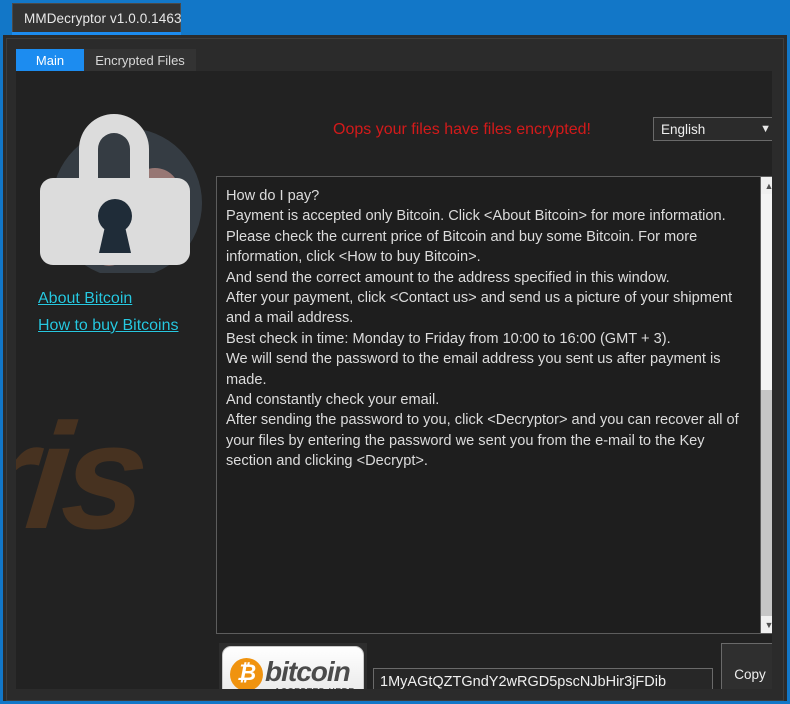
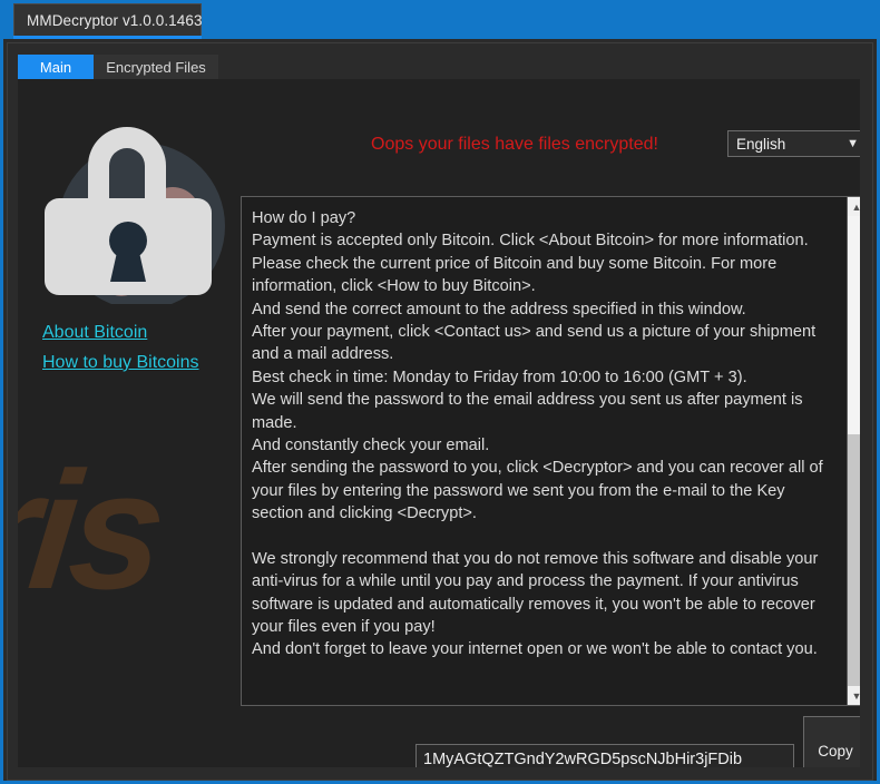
  MMDecryptor v1.0.0.1463
  Main
  Encrypted Files
  About Bitcoin
  How to buy Bitcoins
  Oops your files have files encrypted!
  English
  ▼
  How do I pay?
  Payment is accepted only Bitcoin. Click <About Bitcoin> for more information.
  Please check the current price of Bitcoin and buy some Bitcoin. For more information, click <How to buy Bitcoin>.
  And send the correct amount to the address specified in this window.
  After your payment, click <Contact us> and send us a picture of your shipment and a mail address.
  Best check in time: Monday to Friday from 10:00 to 16:00 (GMT + 3).
  We will send the password to the email address you sent us after payment is made.
  And constantly check your email.
  After sending the password to you, click <Decryptor> and you can recover all of your files by entering the password we sent you from the e-mail to the Key section and clicking <Decrypt>.
+ We strongly recommend that you do not remove this software and disable your anti-virus for a while until you pay and process the payment. If your antivirus software is updated and automatically removes it, you won't be able to recover your files even if you pay!
+ And don't forget to leave your internet open or we won't be able to contact you.
  ▲
  ▼
- ₿
- bitcoin
  1MyAGtQZTGndY2wRGD5pscNJbHir3jFDib
  Copy
